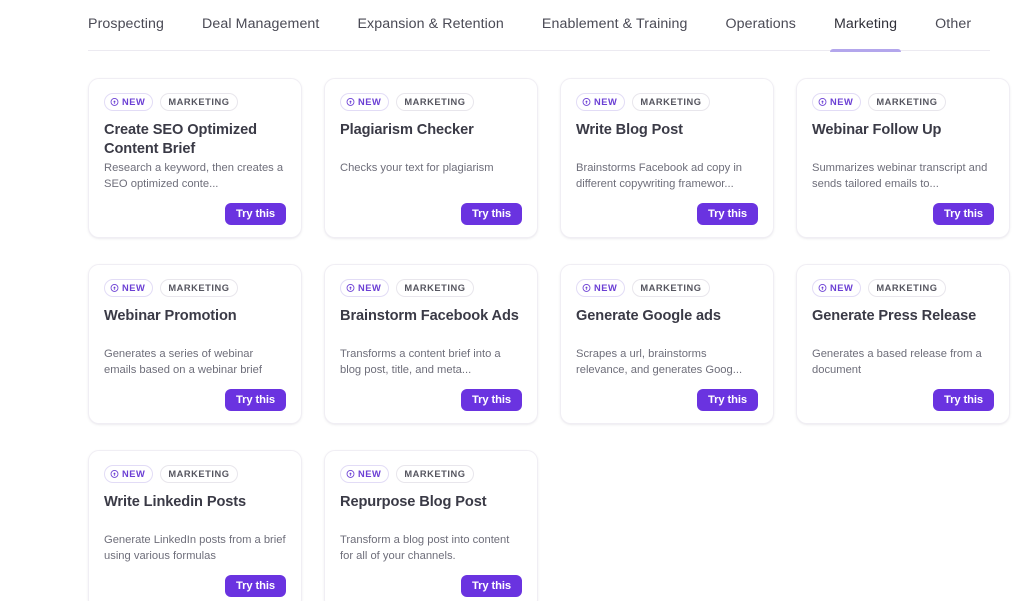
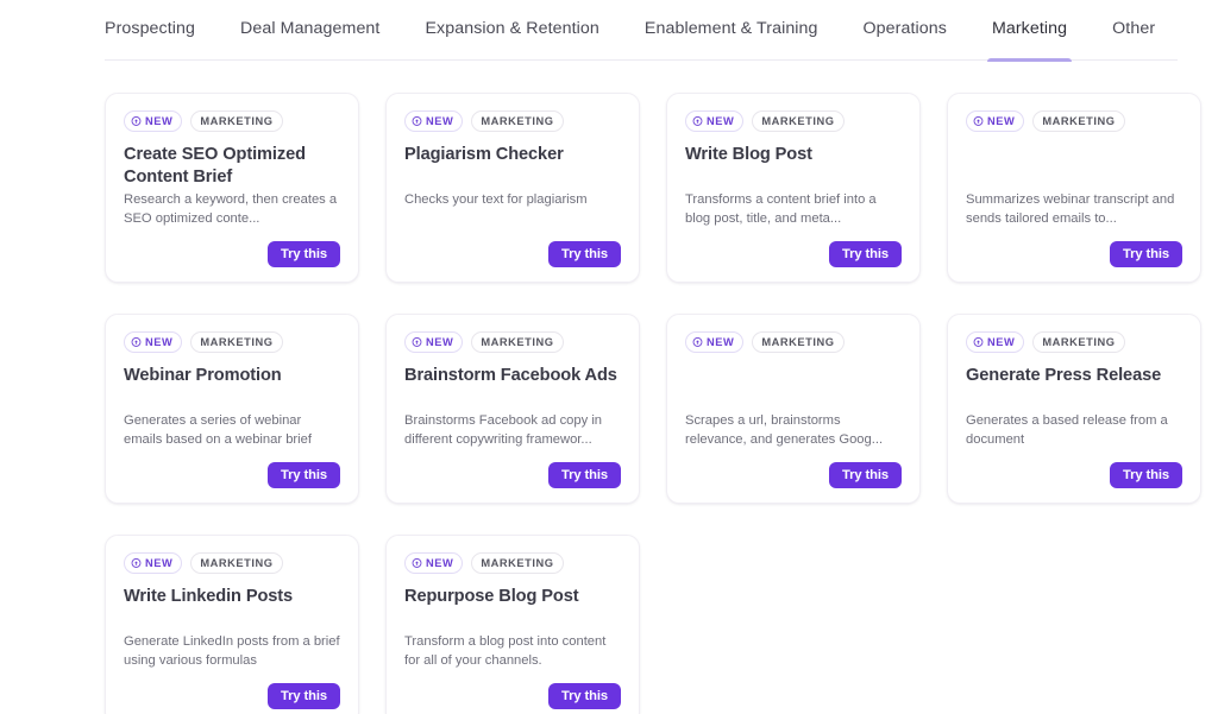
  Prospecting
  Deal Management
  Expansion & Retention
  Enablement & Training
  Operations
  Marketing
  Other
  NEW
  MARKETING
  Create SEO Optimized Content Brief
  Research a keyword, then creates a SEO optimized conte...
  Try this
  NEW
  MARKETING
  Plagiarism Checker
  Checks your text for plagiarism
  Try this
  NEW
  MARKETING
  Write Blog Post
- Brainstorms Facebook ad copy in different copywriting framewor...
+ Transforms a content brief into a blog post, title, and meta...
  Try this
  NEW
  MARKETING
- Webinar Follow Up
  Summarizes webinar transcript and sends tailored emails to...
  Try this
  NEW
  MARKETING
  Webinar Promotion
  Generates a series of webinar emails based on a webinar brief
  Try this
  NEW
  MARKETING
  Brainstorm Facebook Ads
- Transforms a content brief into a blog post, title, and meta...
+ Brainstorms Facebook ad copy in different copywriting framewor...
  Try this
  NEW
  MARKETING
- Generate Google ads
  Scrapes a url, brainstorms relevance, and generates Goog...
  Try this
  NEW
  MARKETING
  Generate Press Release
  Generates a based release from a document
  Try this
  NEW
  MARKETING
  Write Linkedin Posts
  Generate LinkedIn posts from a brief using various formulas
  Try this
  NEW
  MARKETING
  Repurpose Blog Post
  Transform a blog post into content for all of your channels.
  Try this
